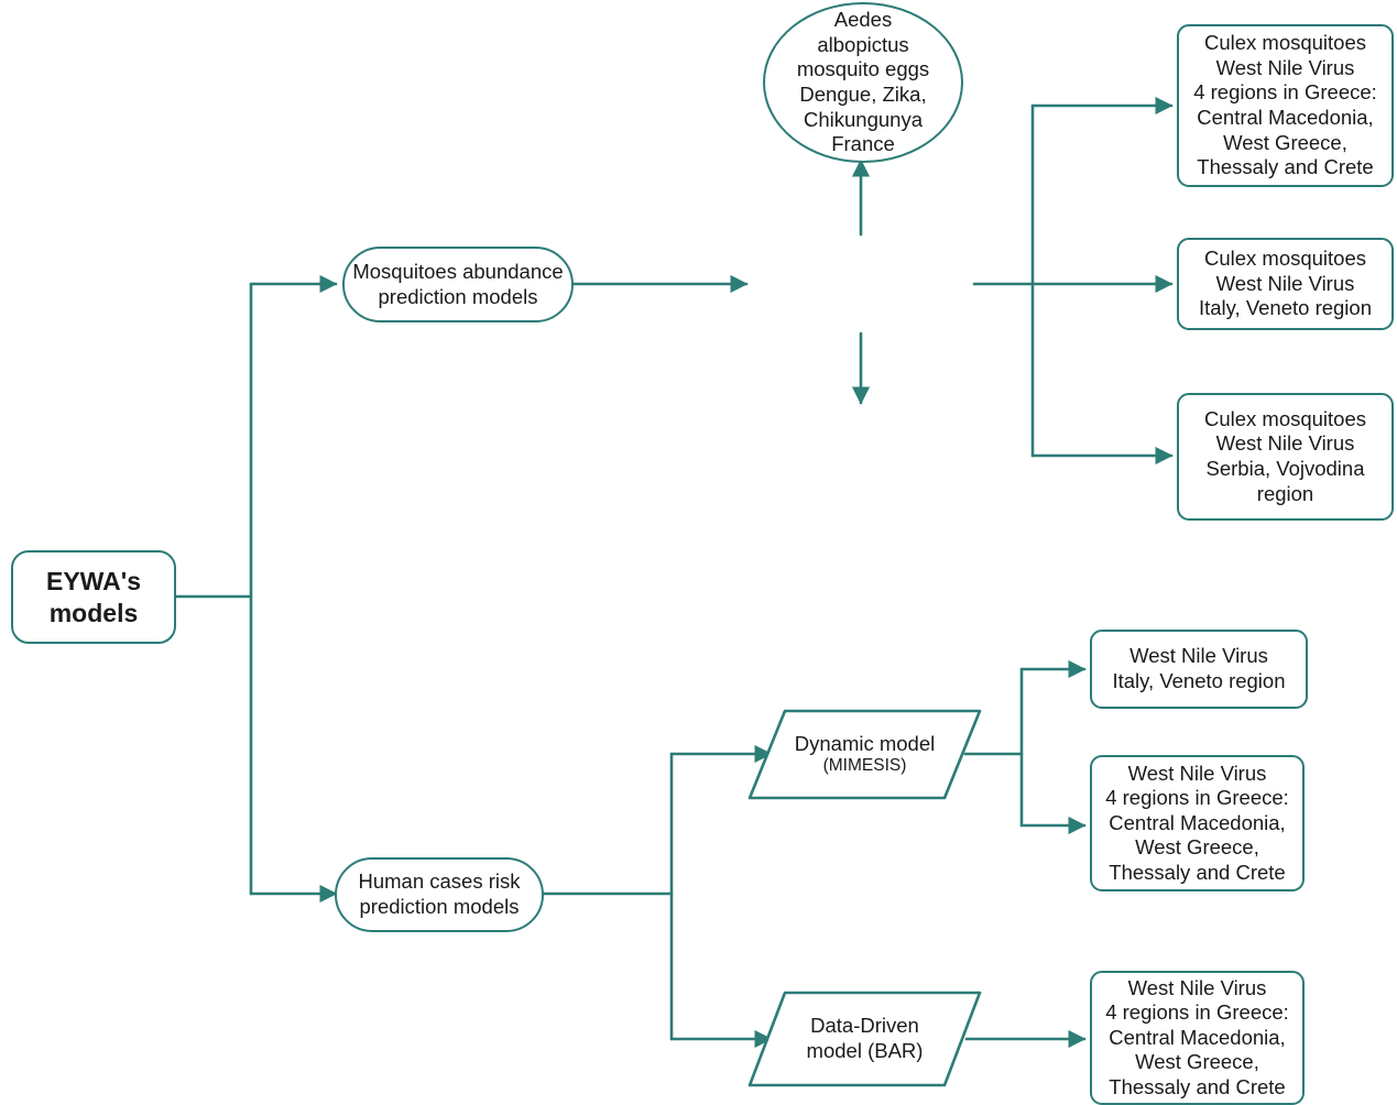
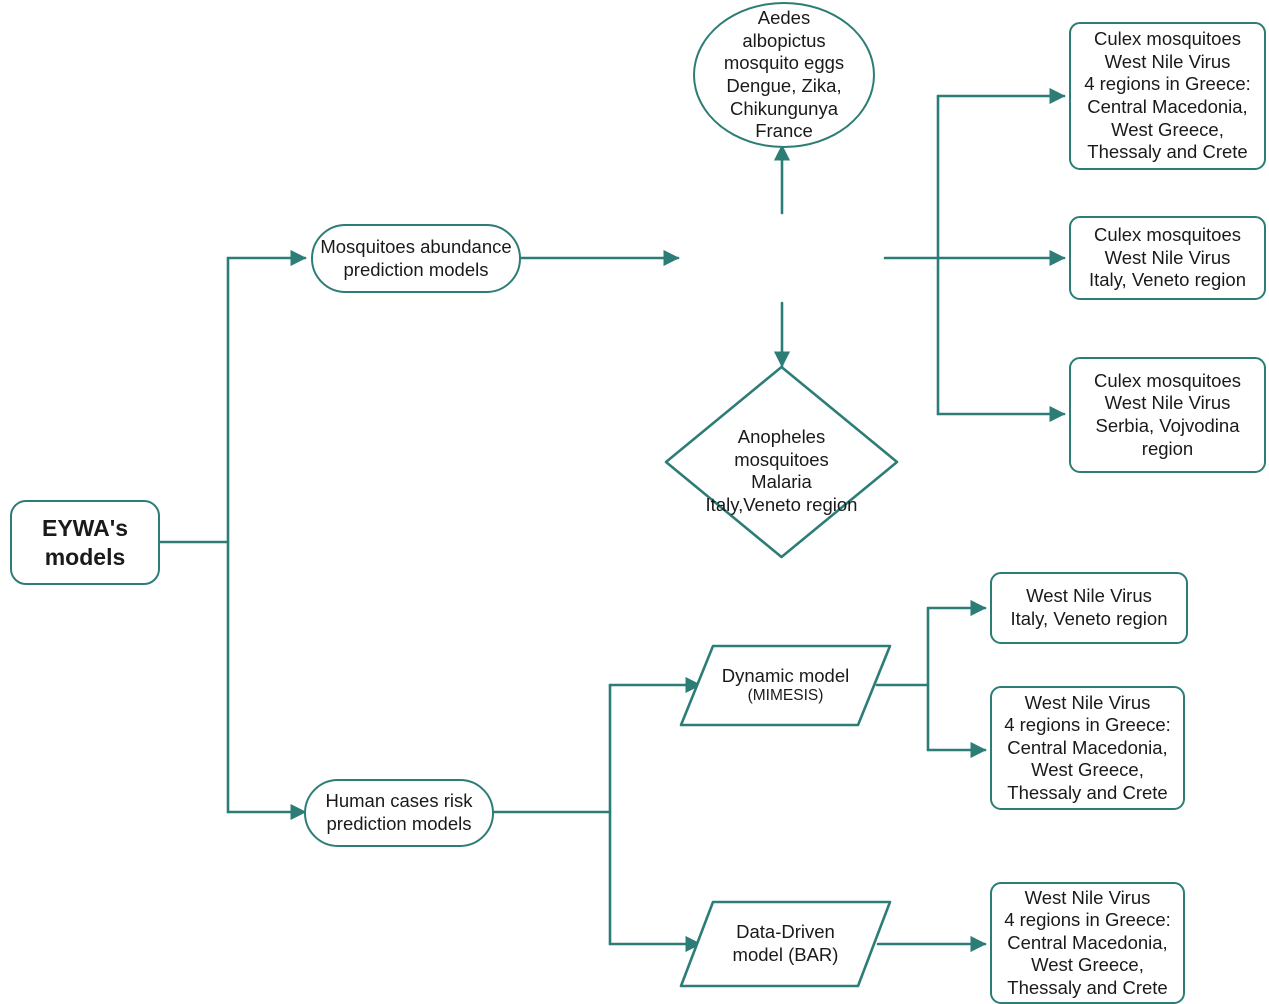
  EYWA's
  models
  Mosquitoes abundance
  prediction models
  Human cases risk
  prediction models
  Aedes
  albopictus
  mosquito eggs
  Dengue, Zika,
  Chikungunya
  France
+ Anopheles
+ mosquitoes
+ Malaria
+ Italy,Veneto region
  Culex mosquitoes
  West Nile Virus
  4 regions in Greece:
  Central Macedonia,
  West Greece,
  Thessaly and Crete
  Culex mosquitoes
  West Nile Virus
  Italy, Veneto region
  Culex mosquitoes
  West Nile Virus
  Serbia, Vojvodina region
  Dynamic model
  (MIMESIS)
  Data-Driven
  model (BAR)
  West Nile Virus
  Italy, Veneto region
  West Nile Virus
  4 regions in Greece:
  Central Macedonia,
  West Greece,
  Thessaly and Crete
  West Nile Virus
  4 regions in Greece:
  Central Macedonia,
  West Greece,
  Thessaly and Crete
